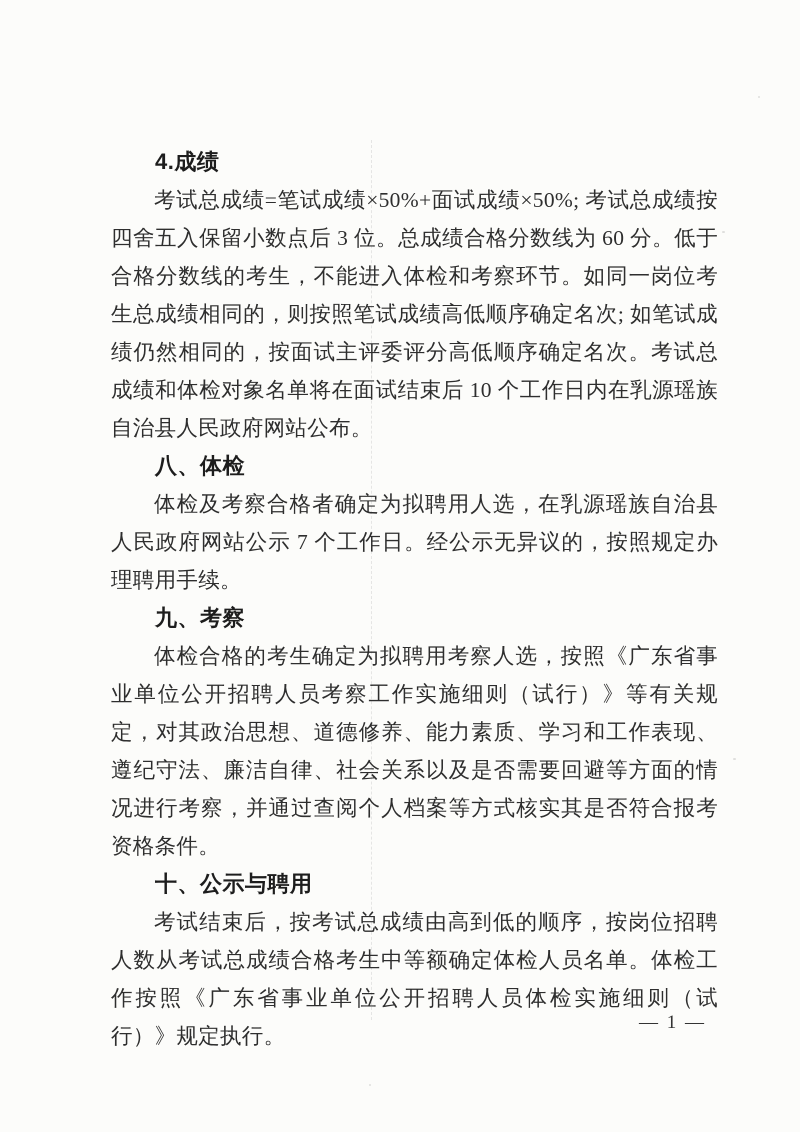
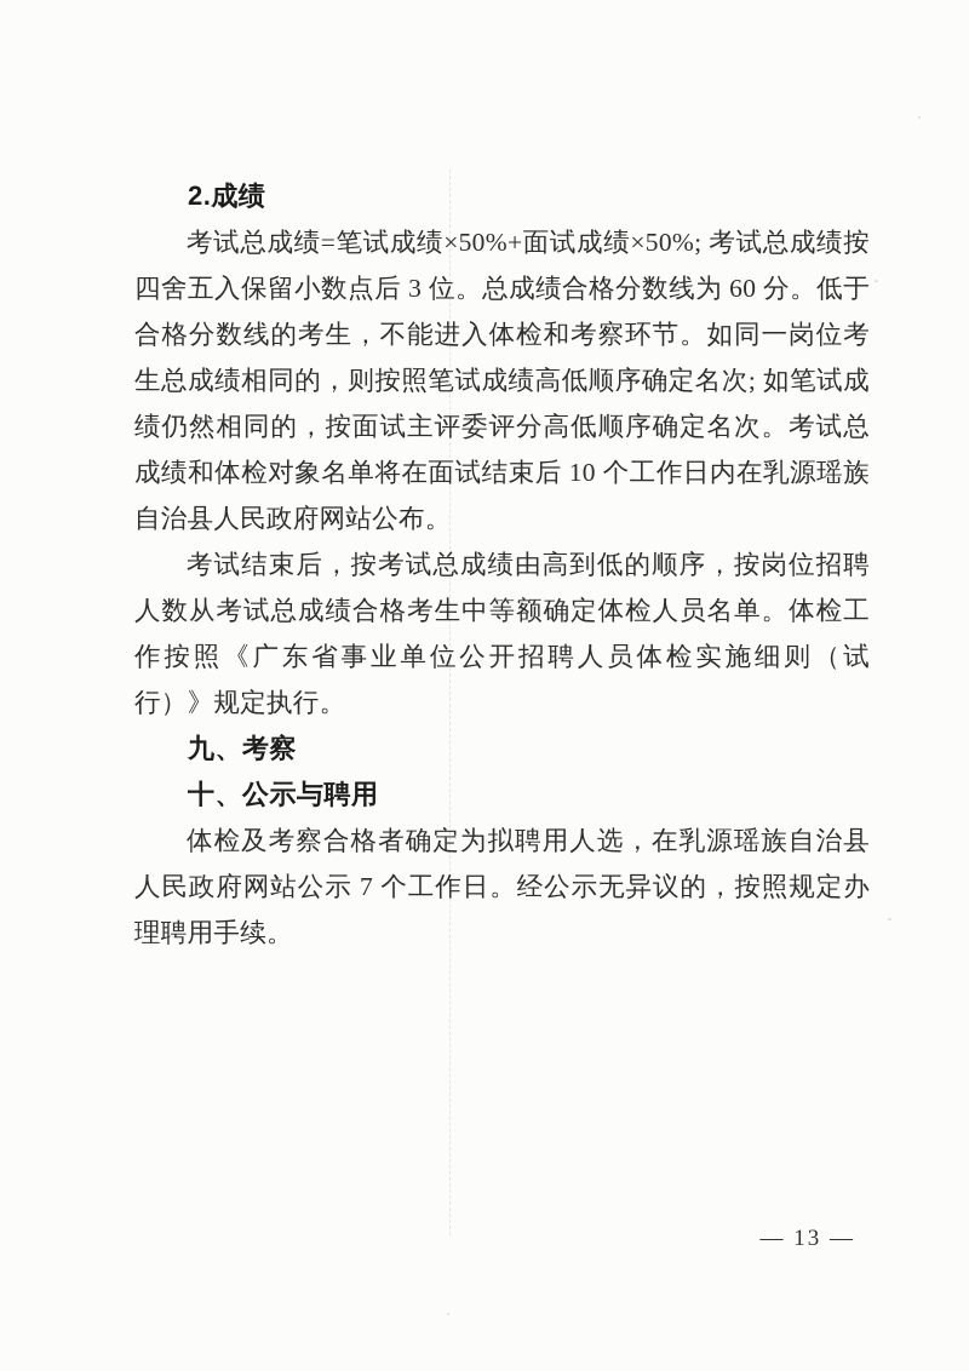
- 4.成绩
+ 2.成绩
  考试总成绩=笔试成绩×50%+面试成绩×50%; 考试总成绩按四舍五入保留小数点后 3 位。总成绩合格分数线为 60 分。低于合格分数线的考生，不能进入体检和考察环节。如同一岗位考生总成绩相同的，则按照笔试成绩高低顺序确定名次; 如笔试成绩仍然相同的，按面试主评委评分高低顺序确定名次。考试总成绩和体检对象名单将在面试结束后 10 个工作日内在乳源瑶族自治县人民政府网站公布。
- 八、体检
- 体检及考察合格者确定为拟聘用人选，在乳源瑶族自治县人民政府网站公示 7 个工作日。经公示无异议的，按照规定办理聘用手续。
+ 考试结束后，按考试总成绩由高到低的顺序，按岗位招聘人数从考试总成绩合格考生中等额确定体检人员名单。体检工作按照《广东省事业单位公开招聘人员体检实施细则（试行）》规定执行。
  九、考察
- 体检合格的考生确定为拟聘用考察人选，按照《广东省事业单位公开招聘人员考察工作实施细则（试行）》等有关规定，对其政治思想、道德修养、能力素质、学习和工作表现、遵纪守法、廉洁自律、社会关系以及是否需要回避等方面的情况进行考察，并通过查阅个人档案等方式核实其是否符合报考资格条件。
  十、公示与聘用
- 考试结束后，按考试总成绩由高到低的顺序，按岗位招聘人数从考试总成绩合格考生中等额确定体检人员名单。体检工作按照《广东省事业单位公开招聘人员体检实施细则（试行）》规定执行。
+ 体检及考察合格者确定为拟聘用人选，在乳源瑶族自治县人民政府网站公示 7 个工作日。经公示无异议的，按照规定办理聘用手续。
- — 1 —
+ — 13 —
